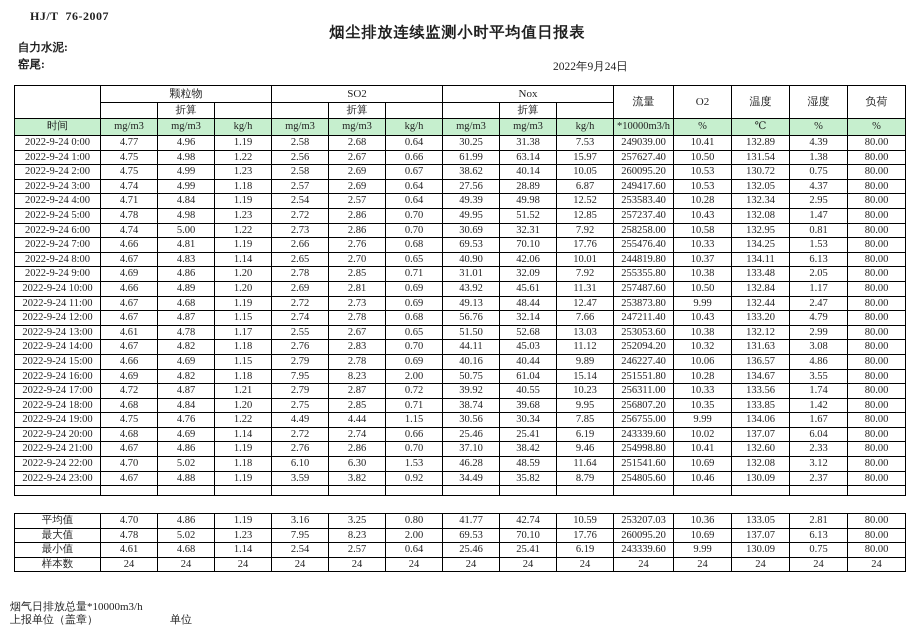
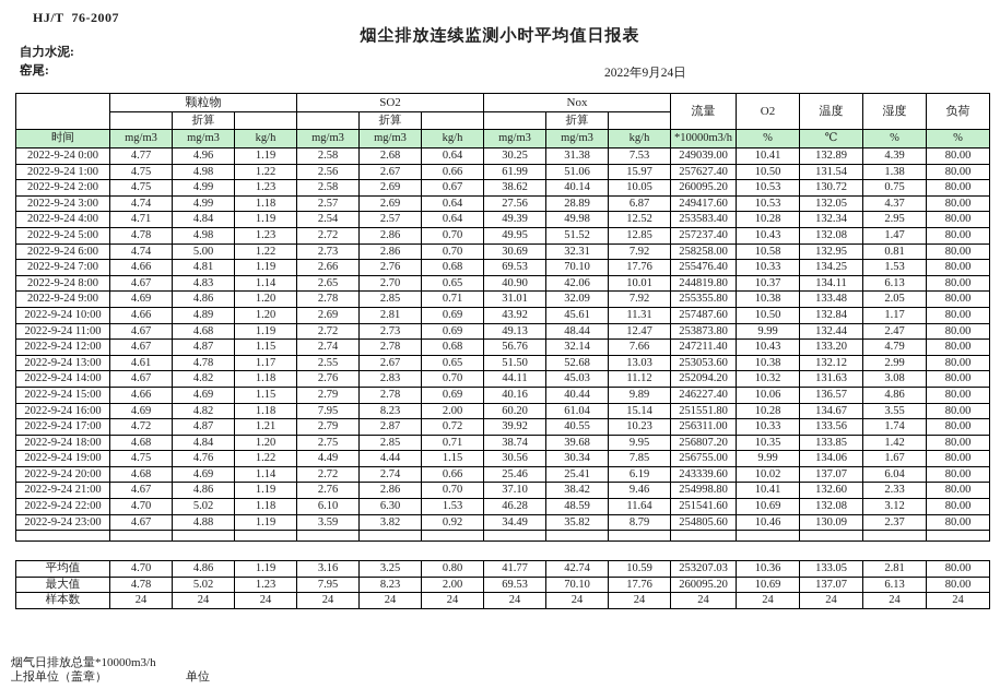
  HJ/T 76-2007
  烟尘排放连续监测小时平均值日报表
  自力水泥:
  窑尾:
  2022年9月24日
  	颗粒物	SO2	Nox	流量	O2	温度	湿度	负荷
  	折算			折算			折算
  时间	mg/m3	mg/m3	kg/h	mg/m3	mg/m3	kg/h	mg/m3	mg/m3	kg/h	*10000m3/h	%	℃	%	%
  2022-9-24 0:00	4.77	4.96	1.19	2.58	2.68	0.64	30.25	31.38	7.53	249039.00	10.41	132.89	4.39	80.00
- 2022-9-24 1:00	4.75	4.98	1.22	2.56	2.67	0.66	61.99	63.14	15.97	257627.40	10.50	131.54	1.38	80.00
+ 2022-9-24 1:00	4.75	4.98	1.22	2.56	2.67	0.66	61.99	51.06	15.97	257627.40	10.50	131.54	1.38	80.00
  2022-9-24 2:00	4.75	4.99	1.23	2.58	2.69	0.67	38.62	40.14	10.05	260095.20	10.53	130.72	0.75	80.00
  2022-9-24 3:00	4.74	4.99	1.18	2.57	2.69	0.64	27.56	28.89	6.87	249417.60	10.53	132.05	4.37	80.00
  2022-9-24 4:00	4.71	4.84	1.19	2.54	2.57	0.64	49.39	49.98	12.52	253583.40	10.28	132.34	2.95	80.00
  2022-9-24 5:00	4.78	4.98	1.23	2.72	2.86	0.70	49.95	51.52	12.85	257237.40	10.43	132.08	1.47	80.00
  2022-9-24 6:00	4.74	5.00	1.22	2.73	2.86	0.70	30.69	32.31	7.92	258258.00	10.58	132.95	0.81	80.00
  2022-9-24 7:00	4.66	4.81	1.19	2.66	2.76	0.68	69.53	70.10	17.76	255476.40	10.33	134.25	1.53	80.00
  2022-9-24 8:00	4.67	4.83	1.14	2.65	2.70	0.65	40.90	42.06	10.01	244819.80	10.37	134.11	6.13	80.00
  2022-9-24 9:00	4.69	4.86	1.20	2.78	2.85	0.71	31.01	32.09	7.92	255355.80	10.38	133.48	2.05	80.00
  2022-9-24 10:00	4.66	4.89	1.20	2.69	2.81	0.69	43.92	45.61	11.31	257487.60	10.50	132.84	1.17	80.00
  2022-9-24 11:00	4.67	4.68	1.19	2.72	2.73	0.69	49.13	48.44	12.47	253873.80	9.99	132.44	2.47	80.00
  2022-9-24 12:00	4.67	4.87	1.15	2.74	2.78	0.68	56.76	32.14	7.66	247211.40	10.43	133.20	4.79	80.00
  2022-9-24 13:00	4.61	4.78	1.17	2.55	2.67	0.65	51.50	52.68	13.03	253053.60	10.38	132.12	2.99	80.00
  2022-9-24 14:00	4.67	4.82	1.18	2.76	2.83	0.70	44.11	45.03	11.12	252094.20	10.32	131.63	3.08	80.00
  2022-9-24 15:00	4.66	4.69	1.15	2.79	2.78	0.69	40.16	40.44	9.89	246227.40	10.06	136.57	4.86	80.00
- 2022-9-24 16:00	4.69	4.82	1.18	7.95	8.23	2.00	50.75	61.04	15.14	251551.80	10.28	134.67	3.55	80.00
+ 2022-9-24 16:00	4.69	4.82	1.18	7.95	8.23	2.00	60.20	61.04	15.14	251551.80	10.28	134.67	3.55	80.00
  2022-9-24 17:00	4.72	4.87	1.21	2.79	2.87	0.72	39.92	40.55	10.23	256311.00	10.33	133.56	1.74	80.00
  2022-9-24 18:00	4.68	4.84	1.20	2.75	2.85	0.71	38.74	39.68	9.95	256807.20	10.35	133.85	1.42	80.00
  2022-9-24 19:00	4.75	4.76	1.22	4.49	4.44	1.15	30.56	30.34	7.85	256755.00	9.99	134.06	1.67	80.00
  2022-9-24 20:00	4.68	4.69	1.14	2.72	2.74	0.66	25.46	25.41	6.19	243339.60	10.02	137.07	6.04	80.00
  2022-9-24 21:00	4.67	4.86	1.19	2.76	2.86	0.70	37.10	38.42	9.46	254998.80	10.41	132.60	2.33	80.00
  2022-9-24 22:00	4.70	5.02	1.18	6.10	6.30	1.53	46.28	48.59	11.64	251541.60	10.69	132.08	3.12	80.00
  2022-9-24 23:00	4.67	4.88	1.19	3.59	3.82	0.92	34.49	35.82	8.79	254805.60	10.46	130.09	2.37	80.00
  平均值	4.70	4.86	1.19	3.16	3.25	0.80	41.77	42.74	10.59	253207.03	10.36	133.05	2.81	80.00
  最大值	4.78	5.02	1.23	7.95	8.23	2.00	69.53	70.10	17.76	260095.20	10.69	137.07	6.13	80.00
- 最小值	4.61	4.68	1.14	2.54	2.57	0.64	25.46	25.41	6.19	243339.60	9.99	130.09	0.75	80.00
  样本数	24	24	24	24	24	24	24	24	24	24	24	24	24	24
  烟气日排放总量*10000m3/h
  上报单位（盖章）
  单位
